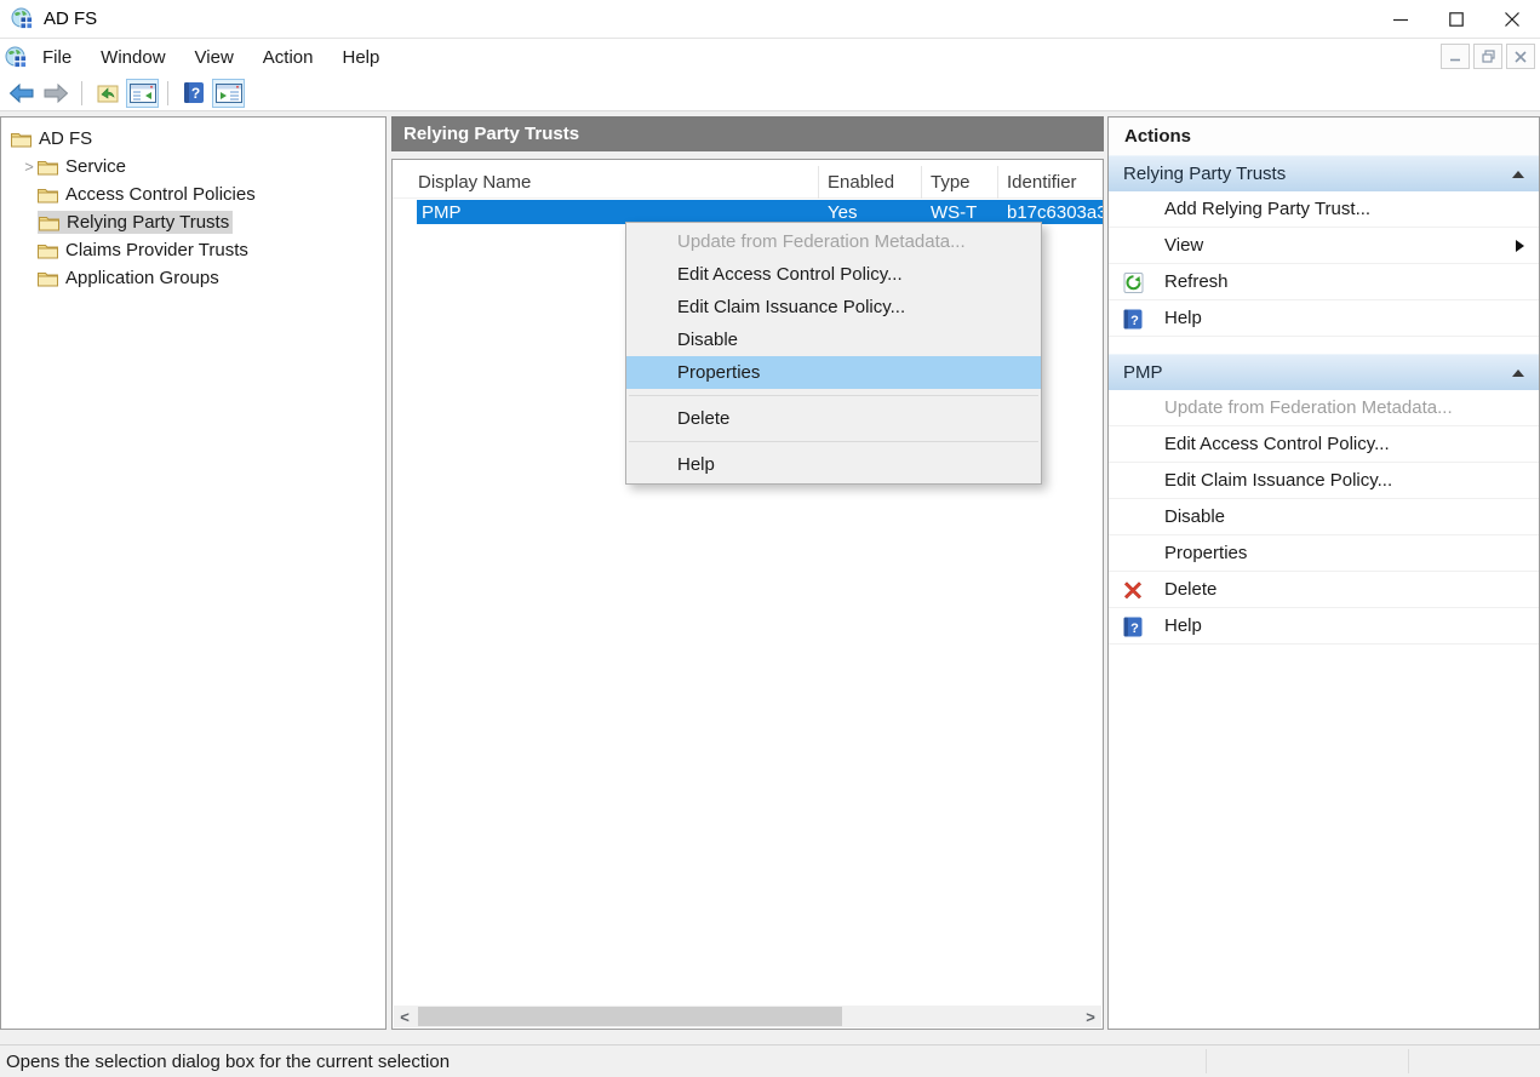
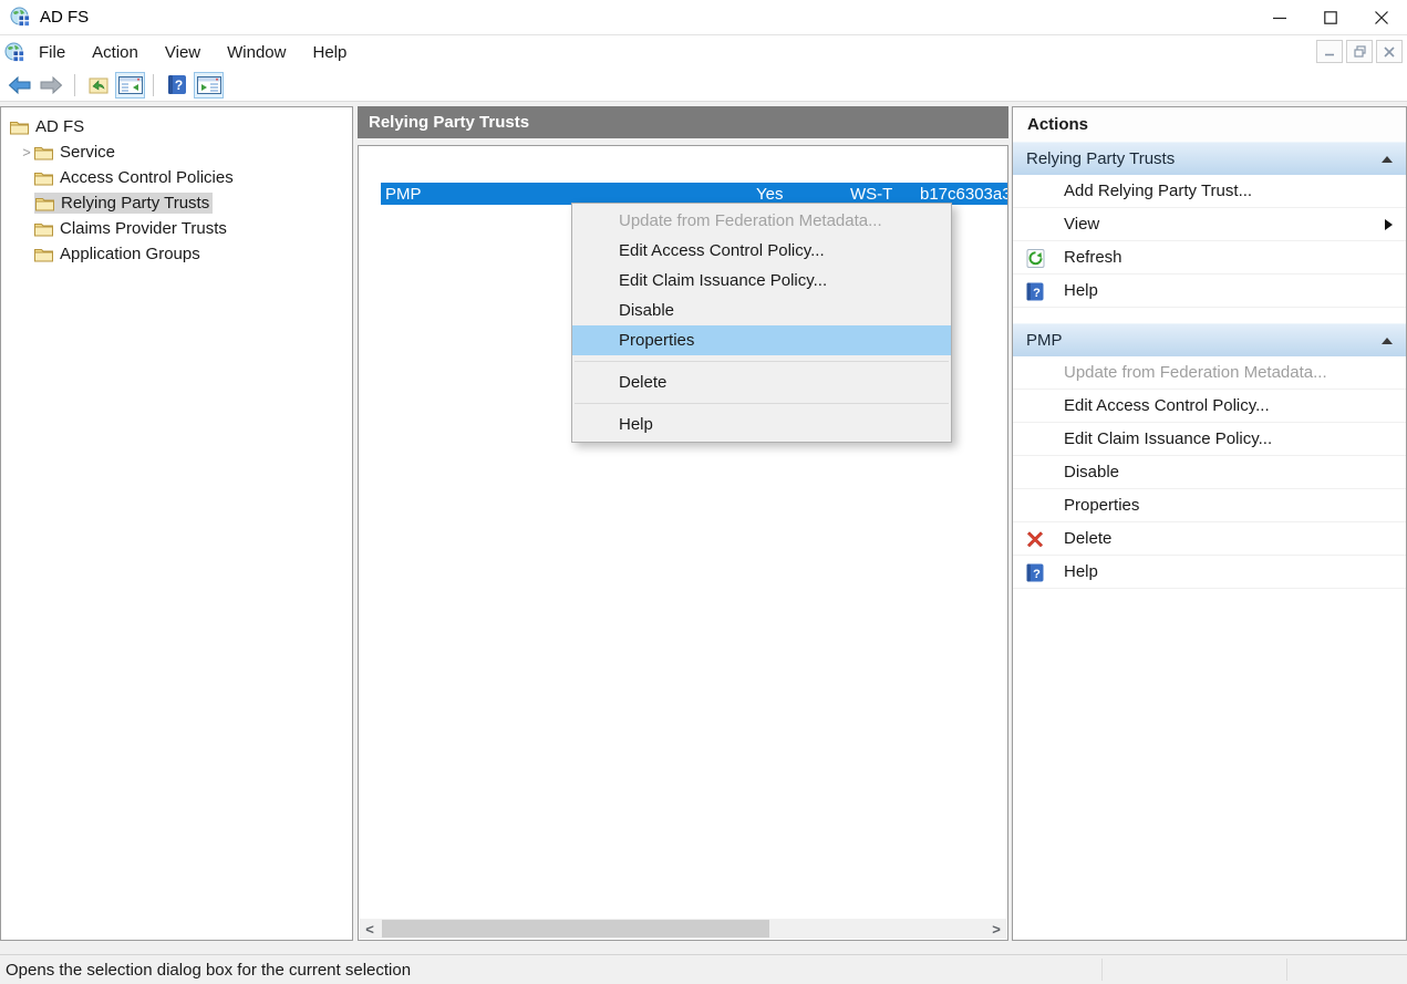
  AD FS
  File
- Window
+ Action
  View
- Action
+ Window
  Help
  ?
  AD FS
  >
  Service
  Access Control Policies
  Relying Party Trusts
  Claims Provider Trusts
  Application Groups
  Relying Party Trusts
- Display Name
- Enabled
- Type
- Identifier
  PMP
  Yes
  WS-T
  b17c6303a3
  <
  >
  Actions
  Relying Party Trusts
  Add Relying Party Trust...
  View
  Refresh
  ?
  Help
  PMP
  Update from Federation Metadata...
  Edit Access Control Policy...
  Edit Claim Issuance Policy...
  Disable
  Properties
  Delete
  ?
  Help
  Update from Federation Metadata...
  Edit Access Control Policy...
  Edit Claim Issuance Policy...
  Disable
  Properties
  Delete
  Help
  Opens the selection dialog box for the current selection
